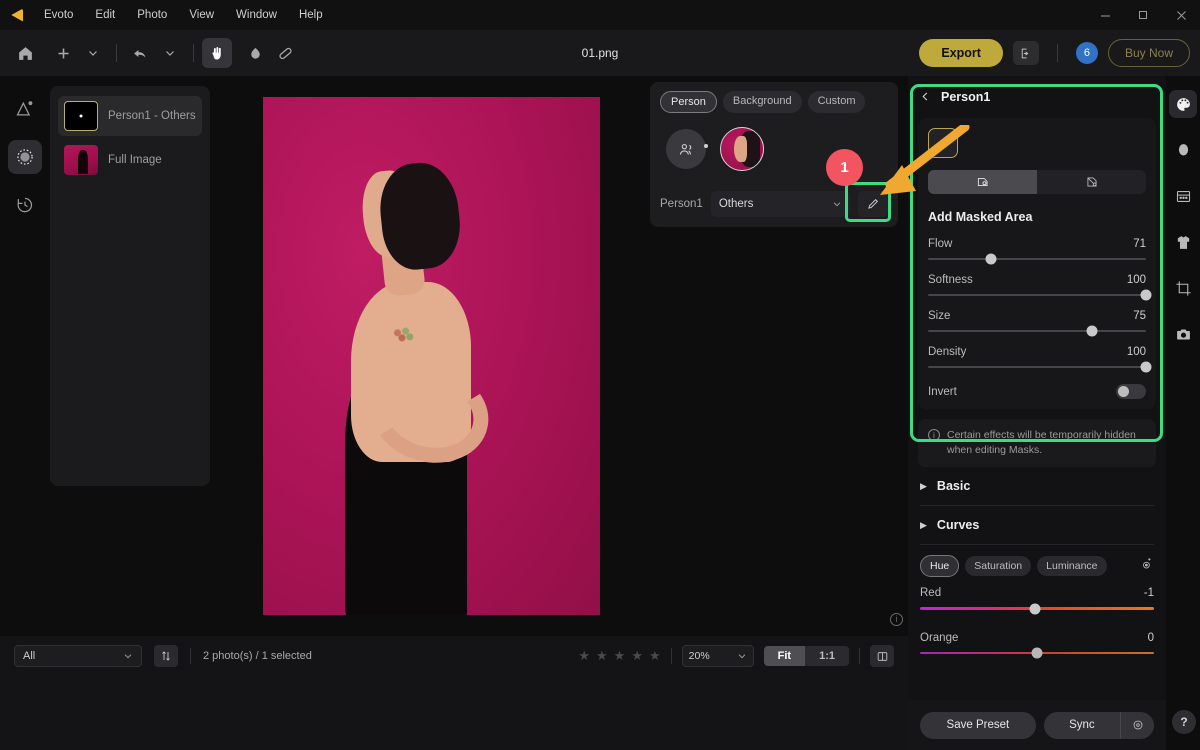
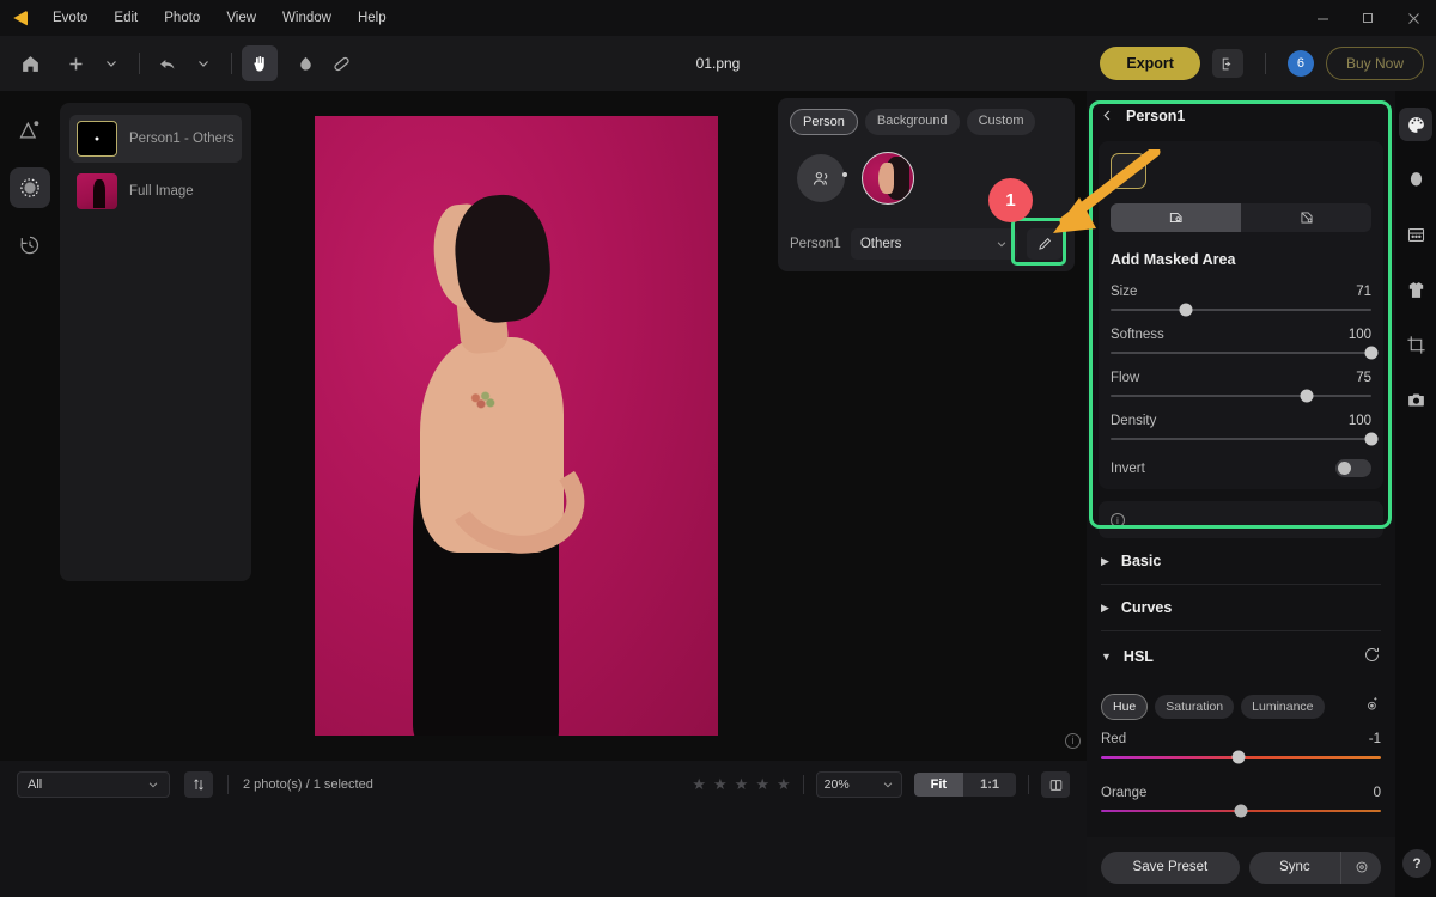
  Evoto
  Edit
  Photo
  View
  Window
  Help
  01.png
  Export
  6
  Buy Now
  Person1 - Others
  Full Image
  i
  Person
  Background
  Custom
  Person1
  Others
  1
  Person1
  Add Masked Area
- Flow
+ Size
  71
  Softness
  100
- Size
+ Flow
  75
  Density
  100
  Invert
  i
- Certain effects will be temporarily hidden when editing Masks.
  ▶
  Basic
  ▶
  Curves
+ ▼
+ HSL
  Hue
  Saturation
  Luminance
  Red
  -1
  Orange
  0
  Save Preset
  Sync
  ?
  All
  2 photo(s) / 1 selected
  ★
  ★
  ★
  ★
  ★
  20%
  Fit
  1:1
